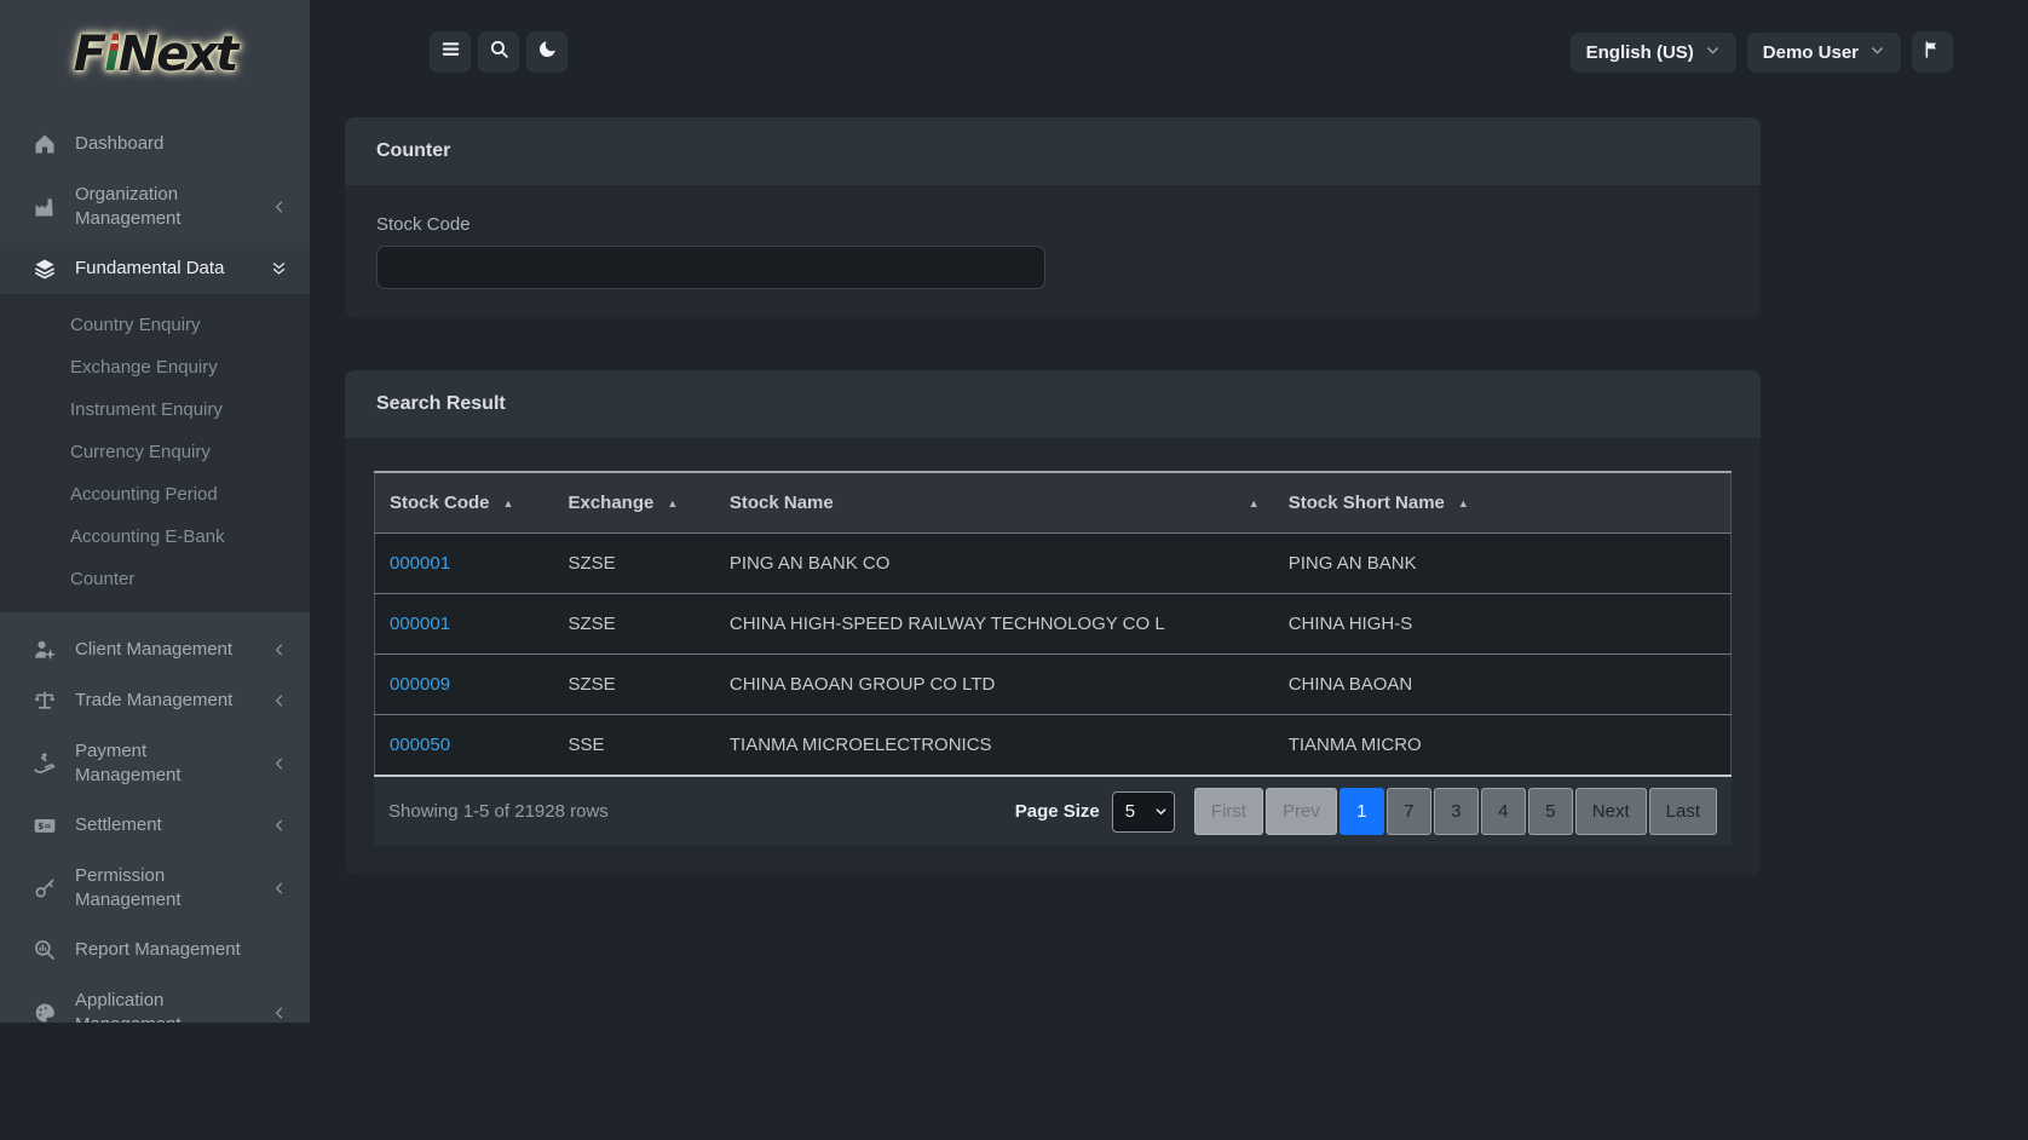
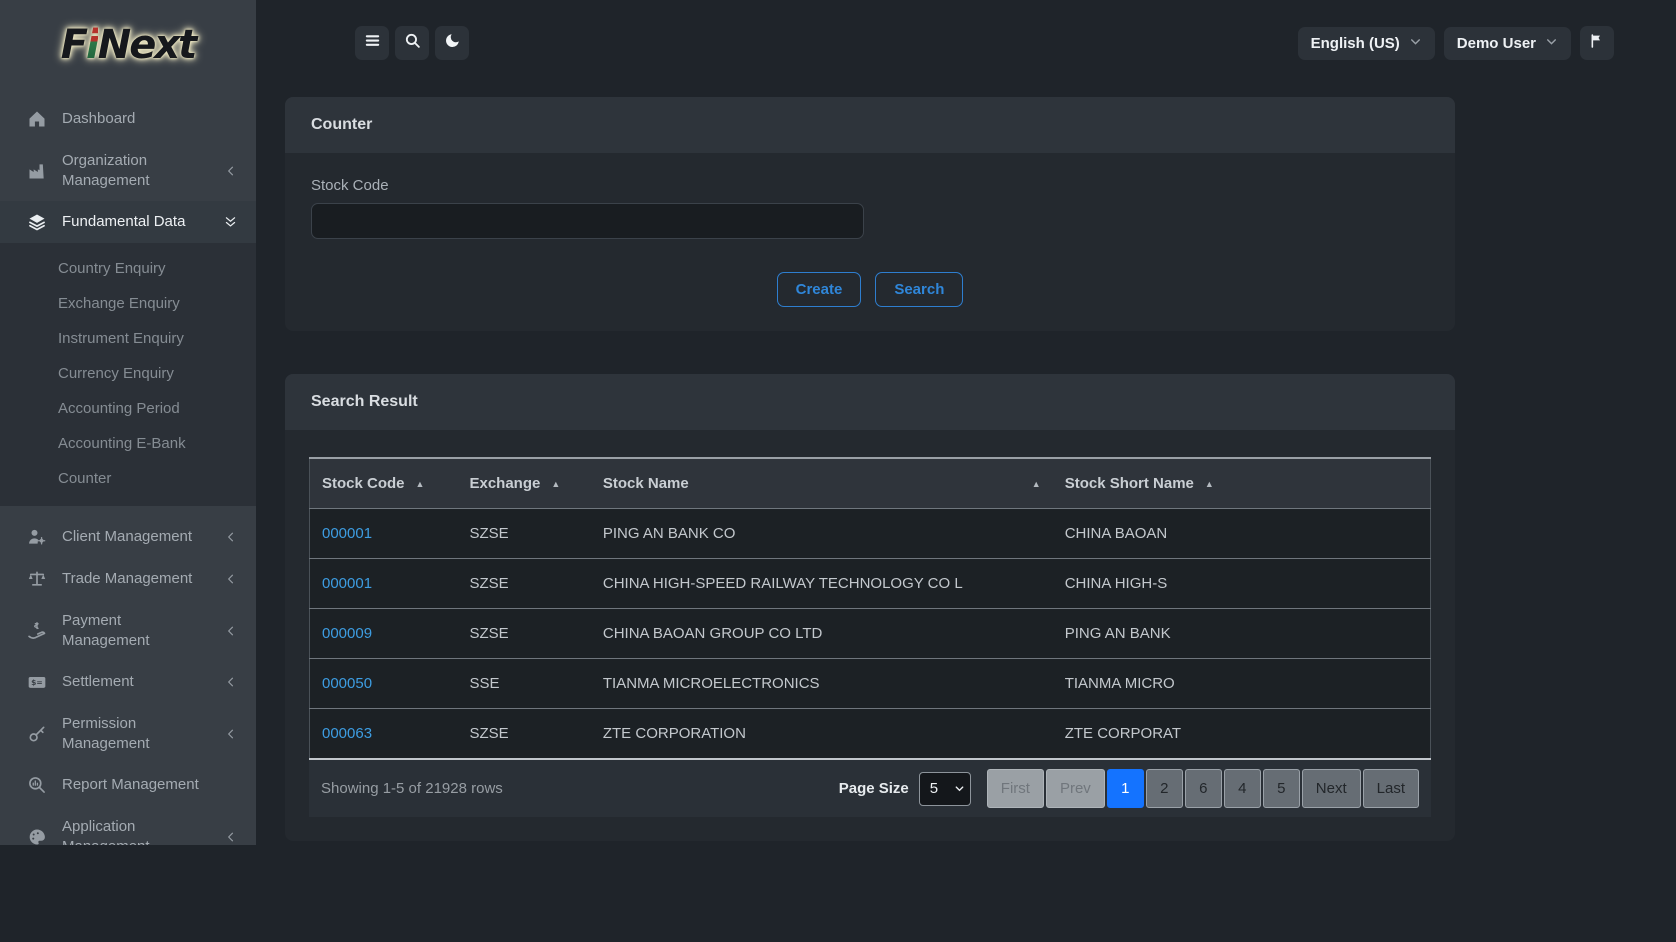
  FiNext
  Dashboard
  Organization Management
  Fundamental Data
  Country Enquiry
  Exchange Enquiry
  Instrument Enquiry
  Currency Enquiry
  Accounting Period
  Accounting E-Bank
  Counter
  Client Management
  Trade Management
  Payment Management
  $=
  Settlement
  Permission Management
  Report Management
  English (US)
  Demo User
  Counter
  Stock Code
+ Create
+ Search
  Search Result
  Stock Code ▲	Exchange ▲	Stock Name ▲	Stock Short Name ▲
- 000001	SZSE	PING AN BANK CO	PING AN BANK
+ 000001	SZSE	PING AN BANK CO	CHINA BAOAN
  000001	SZSE	CHINA HIGH-SPEED RAILWAY TECHNOLOGY CO L	CHINA HIGH-S
- 000009	SZSE	CHINA BAOAN GROUP CO LTD	CHINA BAOAN
+ 000009	SZSE	CHINA BAOAN GROUP CO LTD	PING AN BANK
  000050	SSE	TIANMA MICROELECTRONICS	TIANMA MICRO
+ 000063	SZSE	ZTE CORPORATION	ZTE CORPORAT
  Showing 1-5 of 21928 rows
  Page Size
  5
  First
  Prev
  1
- 7
+ 2
- 3
+ 6
  4
  5
  Next
  Last
